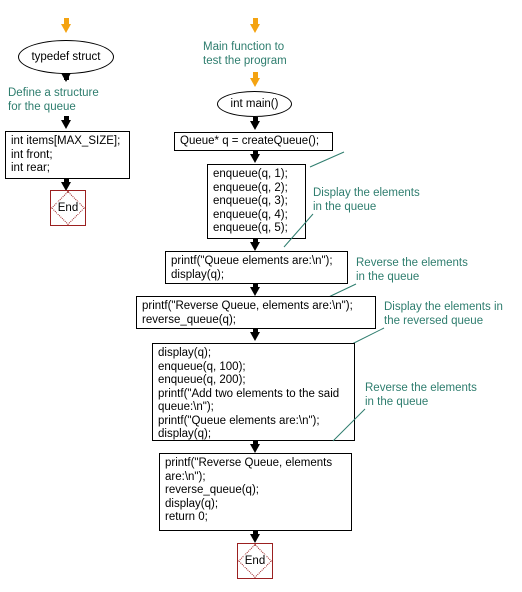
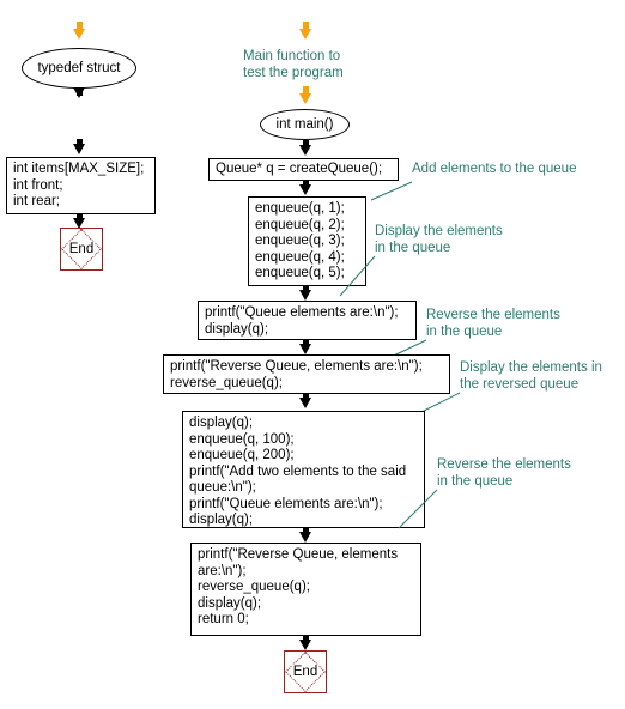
  typedef struct
- Define a structure
- for the queue
  int items[MAX_SIZE];
  int front;
  int rear;
  End
  Main function to
  test the program
  int main()
  Queue* q = createQueue();
+ Add elements to the queue
  enqueue(q, 1);
  enqueue(q, 2);
  enqueue(q, 3);
  enqueue(q, 4);
  enqueue(q, 5);
  Display the elements
  in the queue
  printf("Queue elements are:\n");
  display(q);
  Reverse the elements
  in the queue
  printf("Reverse Queue, elements are:\n");
  reverse_queue(q);
  Display the elements in
  the reversed queue
  display(q);
  enqueue(q, 100);
  enqueue(q, 200);
  printf("Add two elements to the said
  queue:\n");
  printf("Queue elements are:\n");
  display(q);
  Reverse the elements
  in the queue
  printf("Reverse Queue, elements
  are:\n");
  reverse_queue(q);
  display(q);
  return 0;
  End
